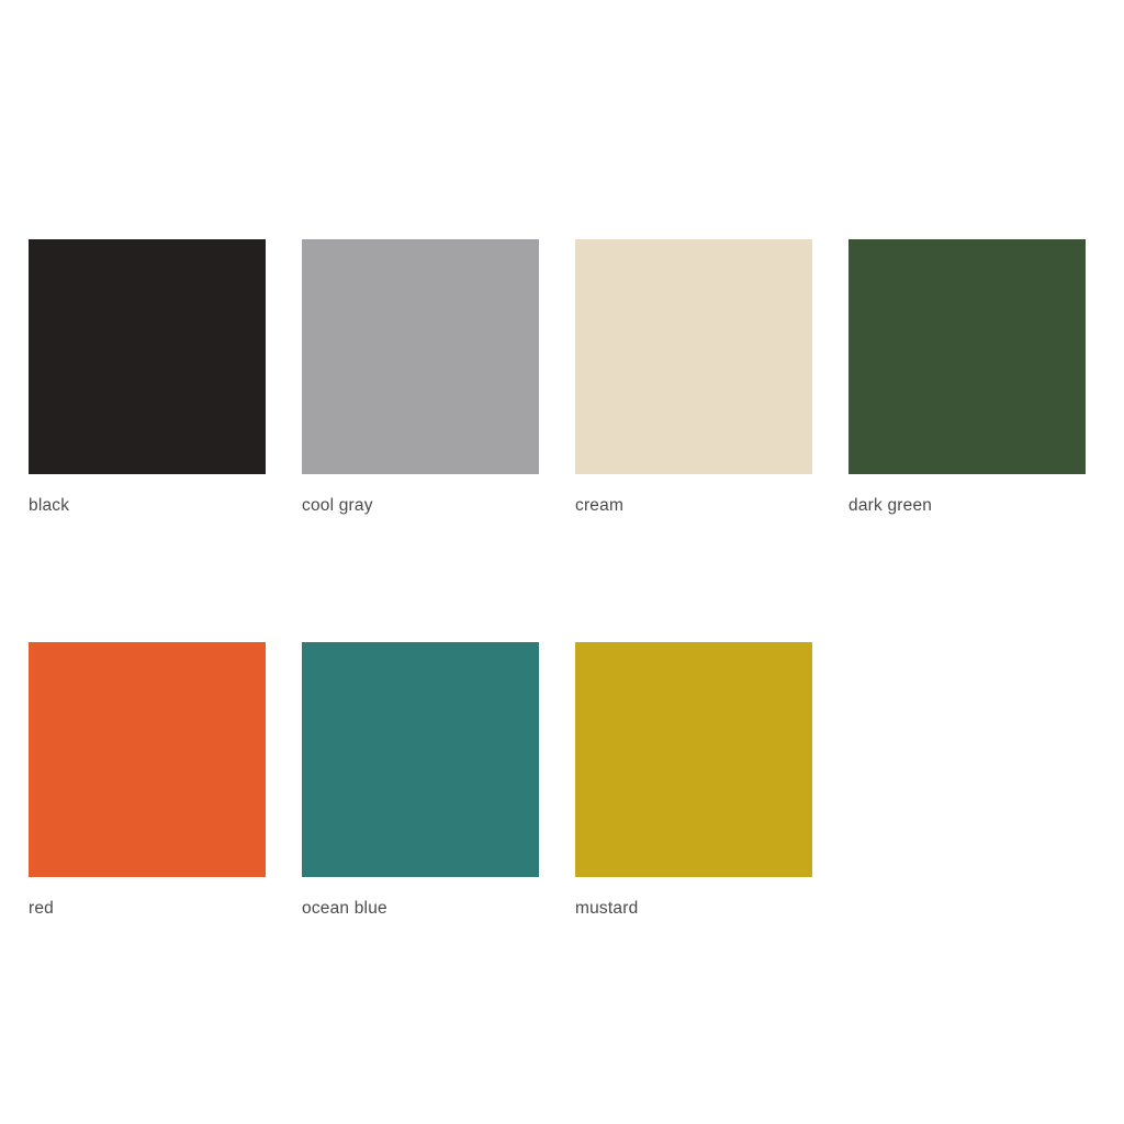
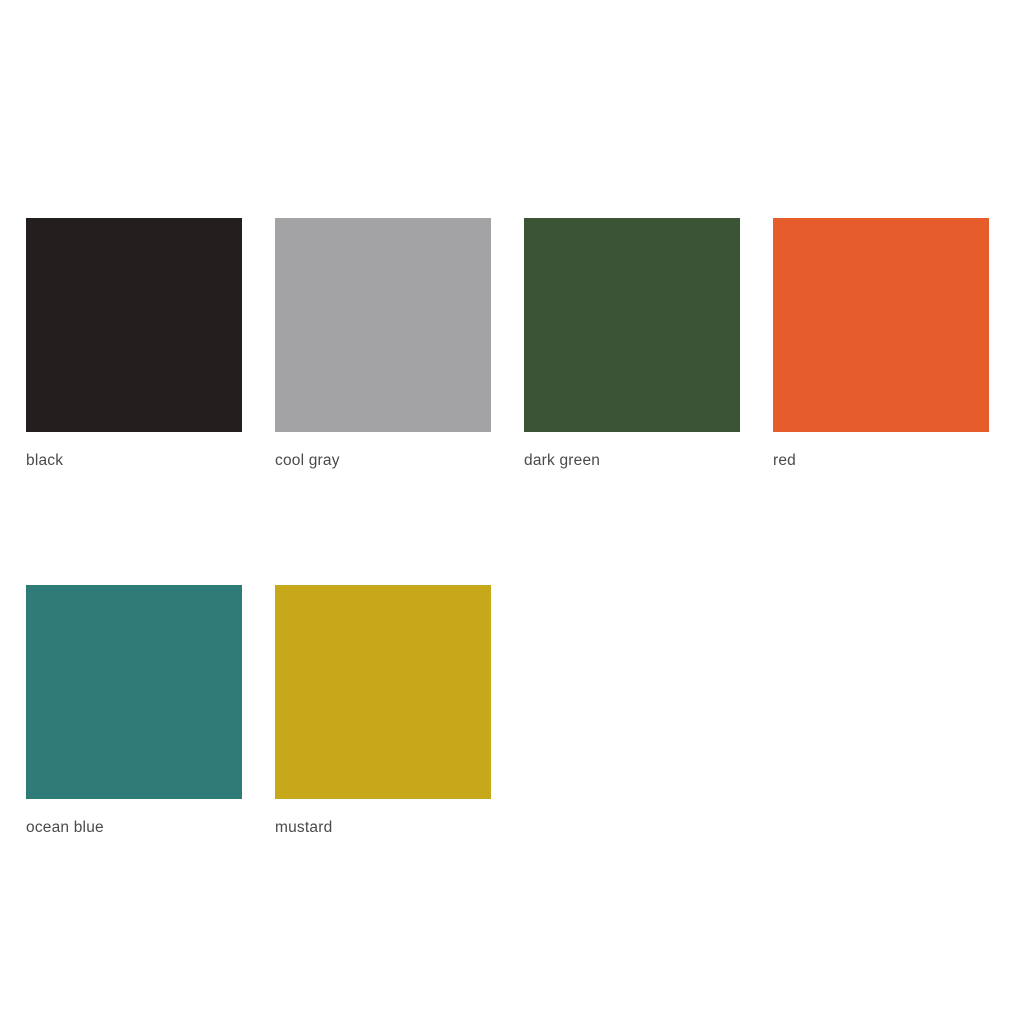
  black
  cool gray
- cream
  dark green
  red
  ocean blue
  mustard
